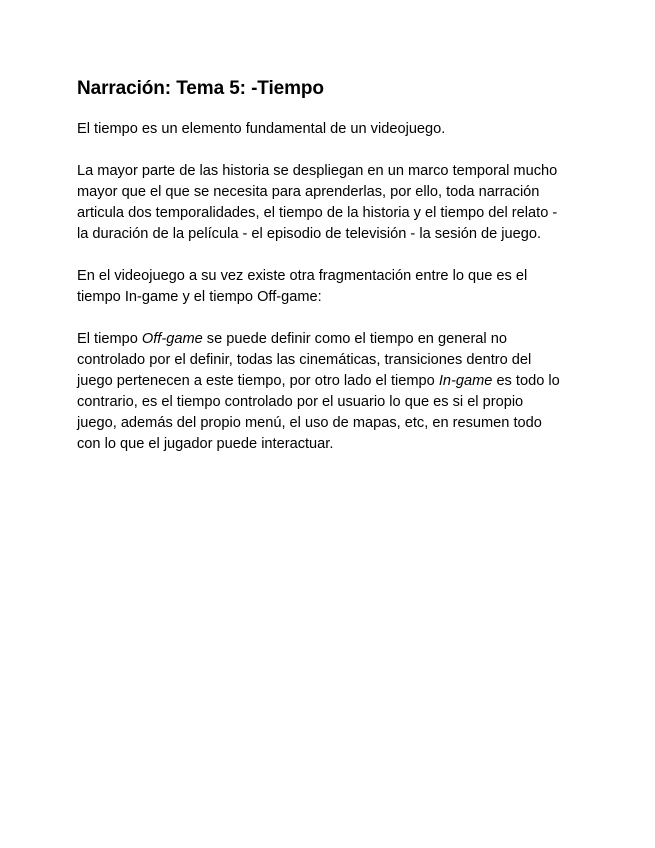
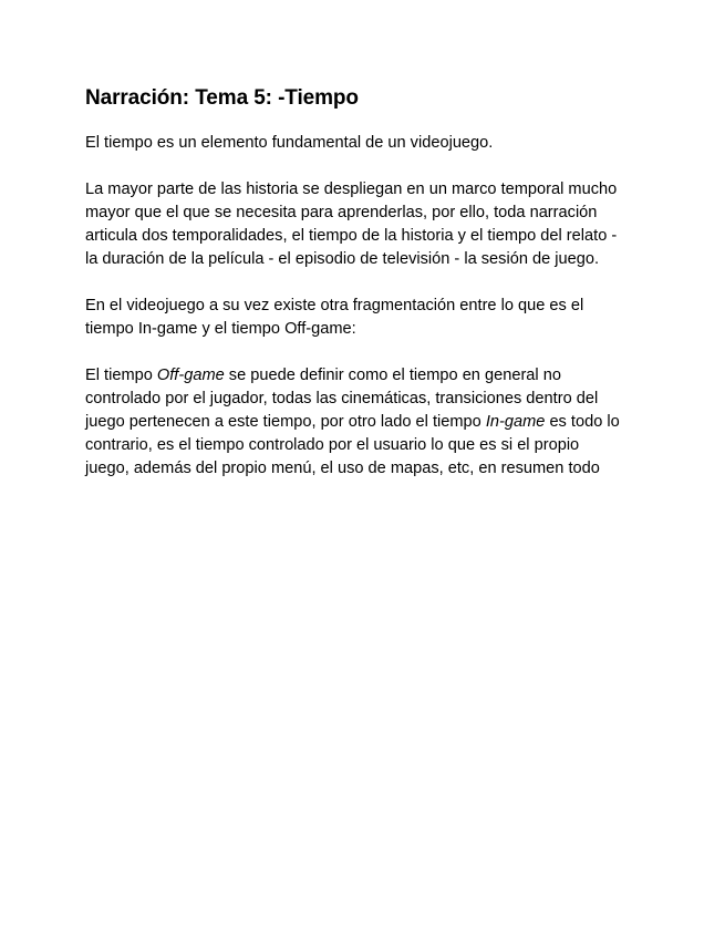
  Narración: Tema 5: -Tiempo
  El tiempo es un elemento fundamental de un videojuego.
  La mayor parte de las historia se despliegan en un marco temporal mucho
  mayor que el que se necesita para aprenderlas, por ello, toda narración
  articula dos temporalidades, el tiempo de la historia y el tiempo del relato -
  la duración de la película - el episodio de televisión - la sesión de juego.
  En el videojuego a su vez existe otra fragmentación entre lo que es el
  tiempo In-game y el tiempo Off-game:
  El tiempo Off-game se puede definir como el tiempo en general no
- controlado por el definir, todas las cinemáticas, transiciones dentro del
+ controlado por el jugador, todas las cinemáticas, transiciones dentro del
  juego pertenecen a este tiempo, por otro lado el tiempo In-game es todo lo
  contrario, es el tiempo controlado por el usuario lo que es si el propio
  juego, además del propio menú, el uso de mapas, etc, en resumen todo
- con lo que el jugador puede interactuar.
